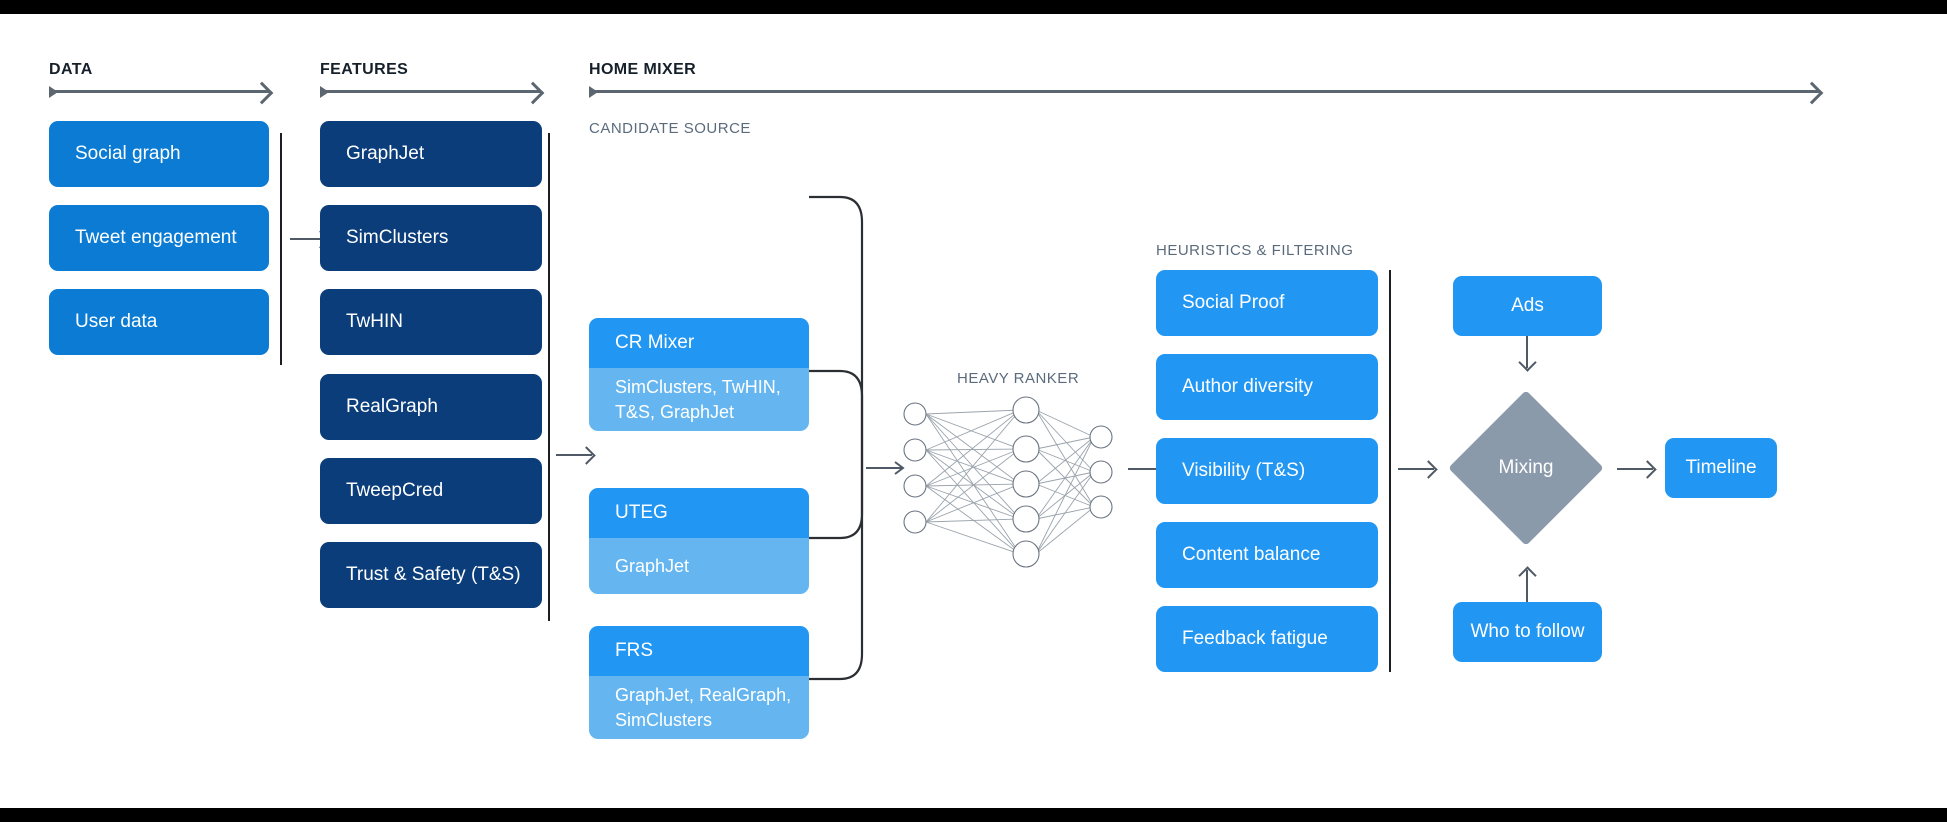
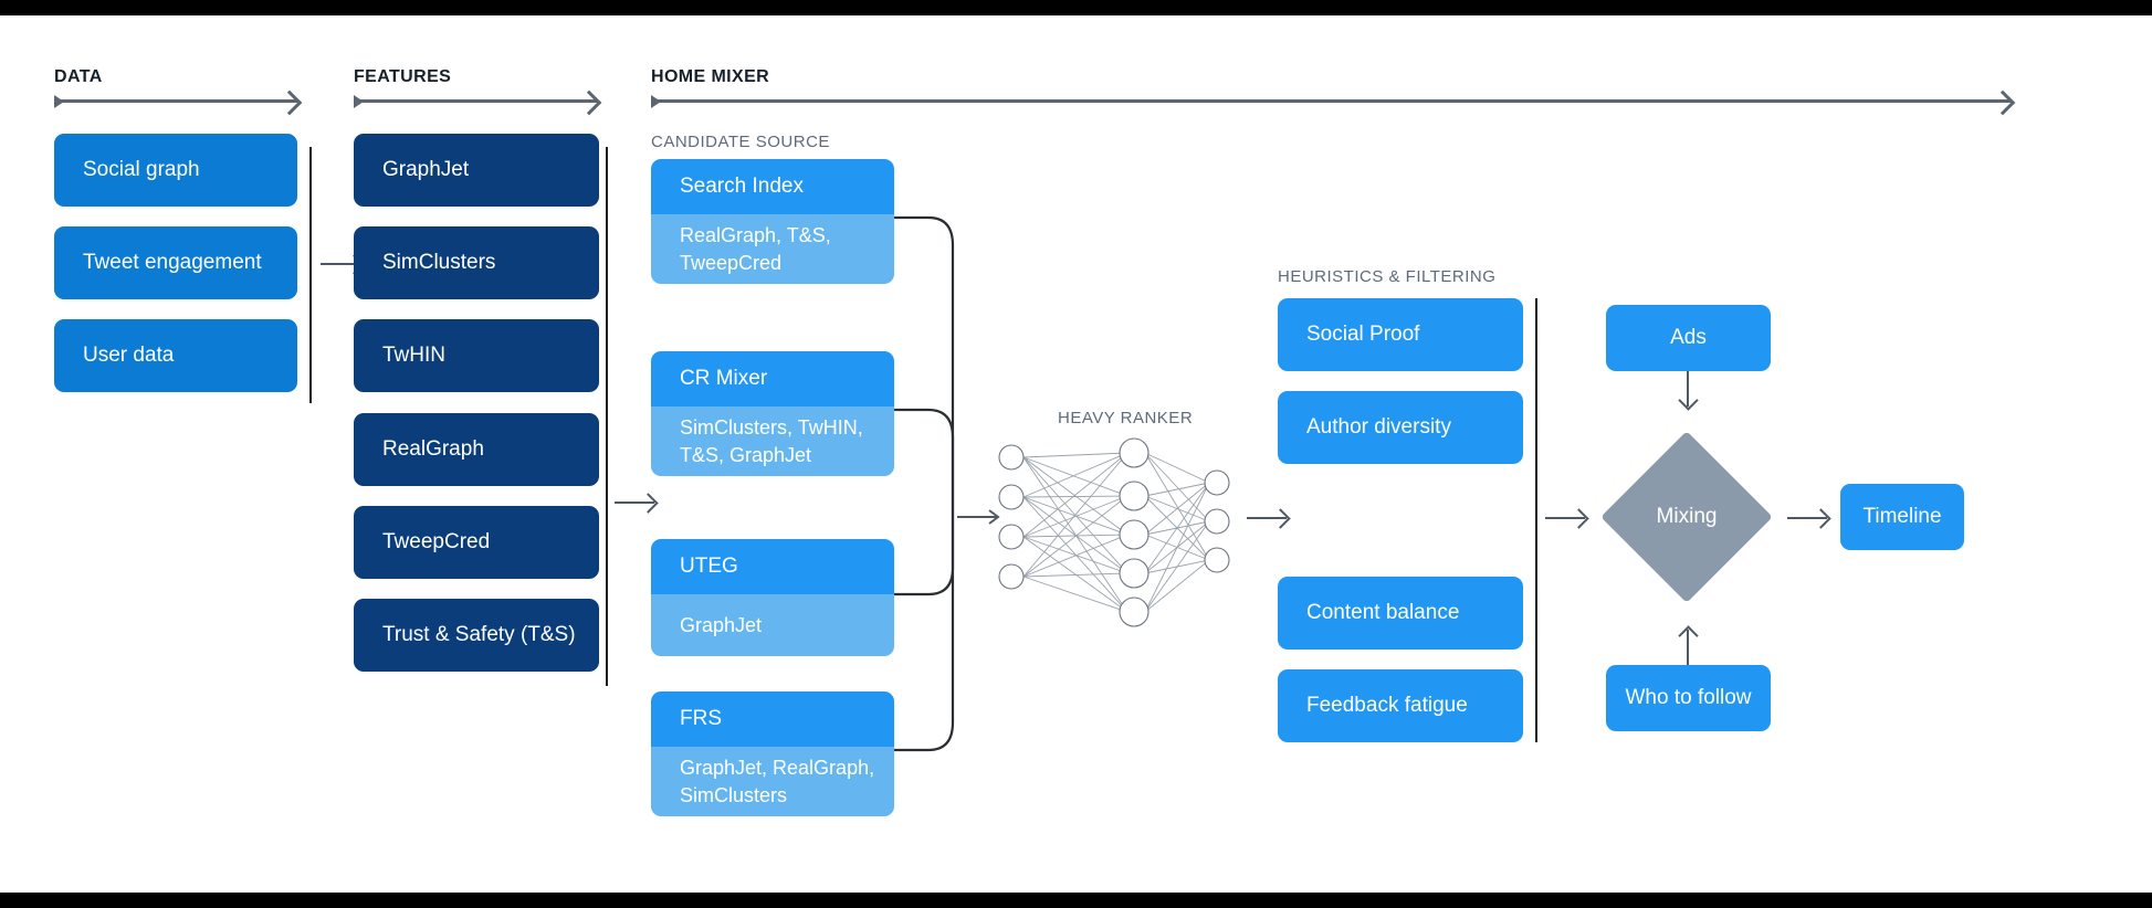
  DATA
  FEATURES
  HOME MIXER
  CANDIDATE SOURCE
  HEURISTICS & FILTERING
  HEAVY RANKER
  Social graph
  Tweet engagement
  User data
  GraphJet
  SimClusters
  TwHIN
  RealGraph
  TweepCred
  Trust & Safety (T&S)
+ Search Index
+ RealGraph, T&S, TweepCred
  CR Mixer
  SimClusters, TwHIN, T&S, GraphJet
  UTEG
  GraphJet
  FRS
  GraphJet, RealGraph, SimClusters
  Social Proof
  Author diversity
- Visibility (T&S)
  Content balance
  Feedback fatigue
  Ads
  Mixing
  Who to follow
  Timeline
